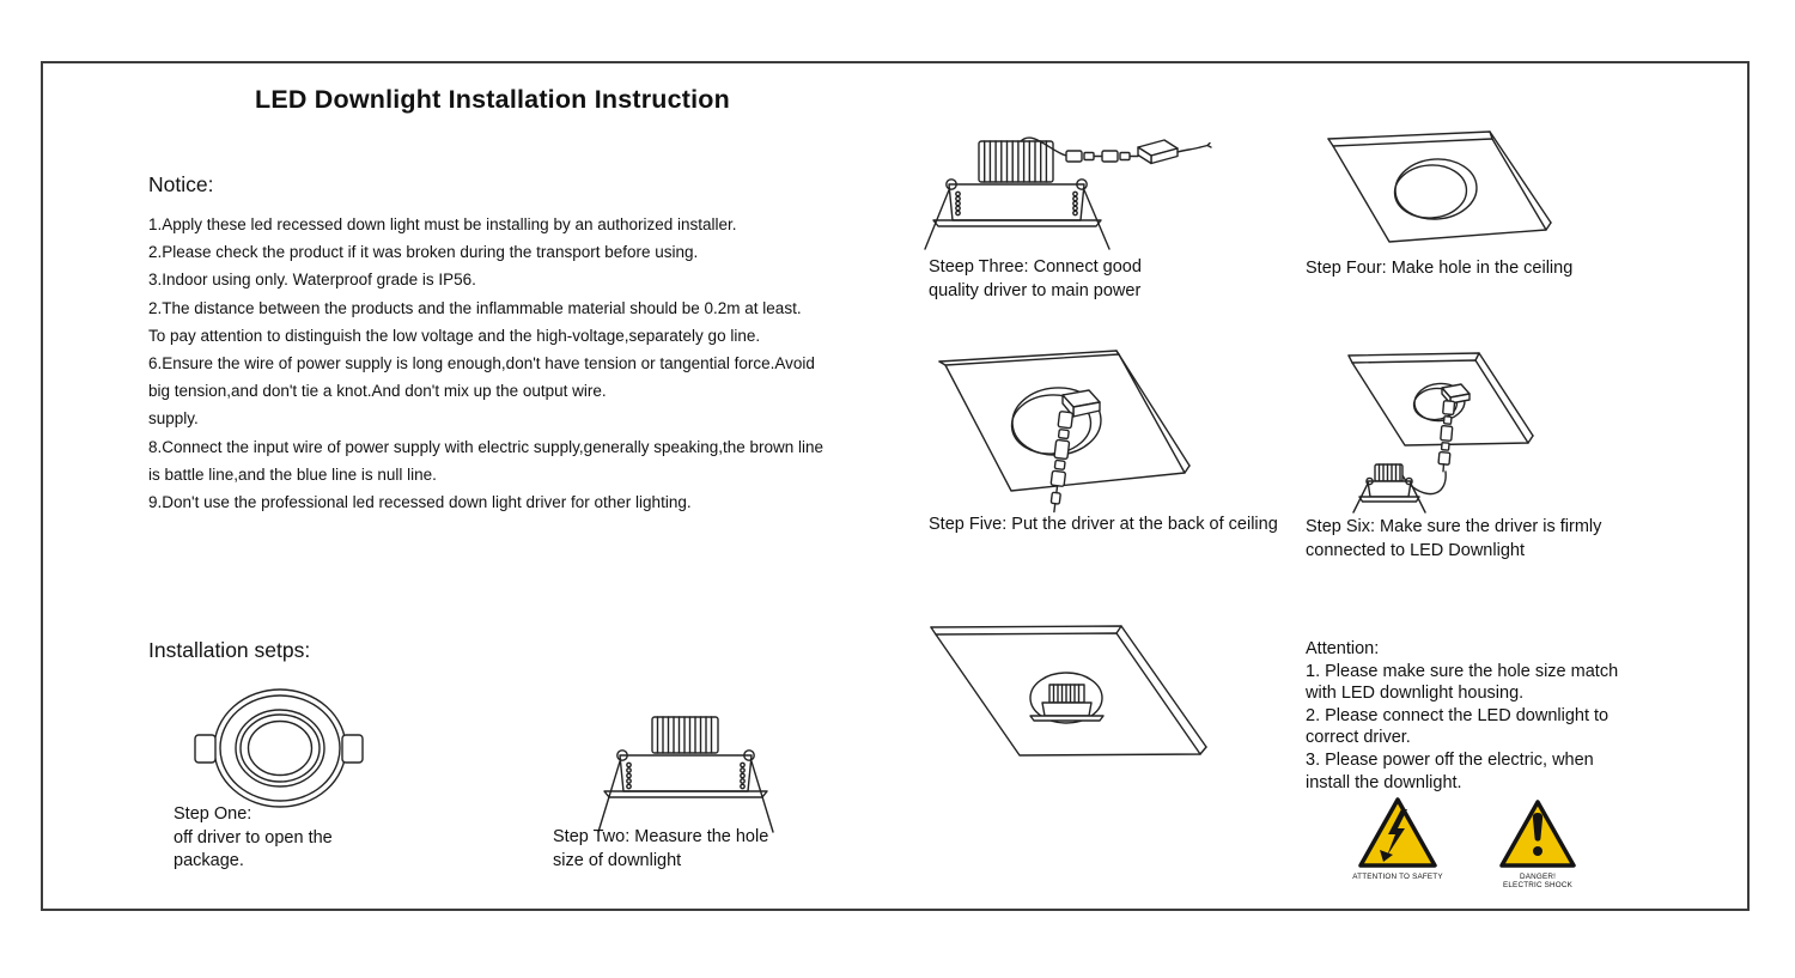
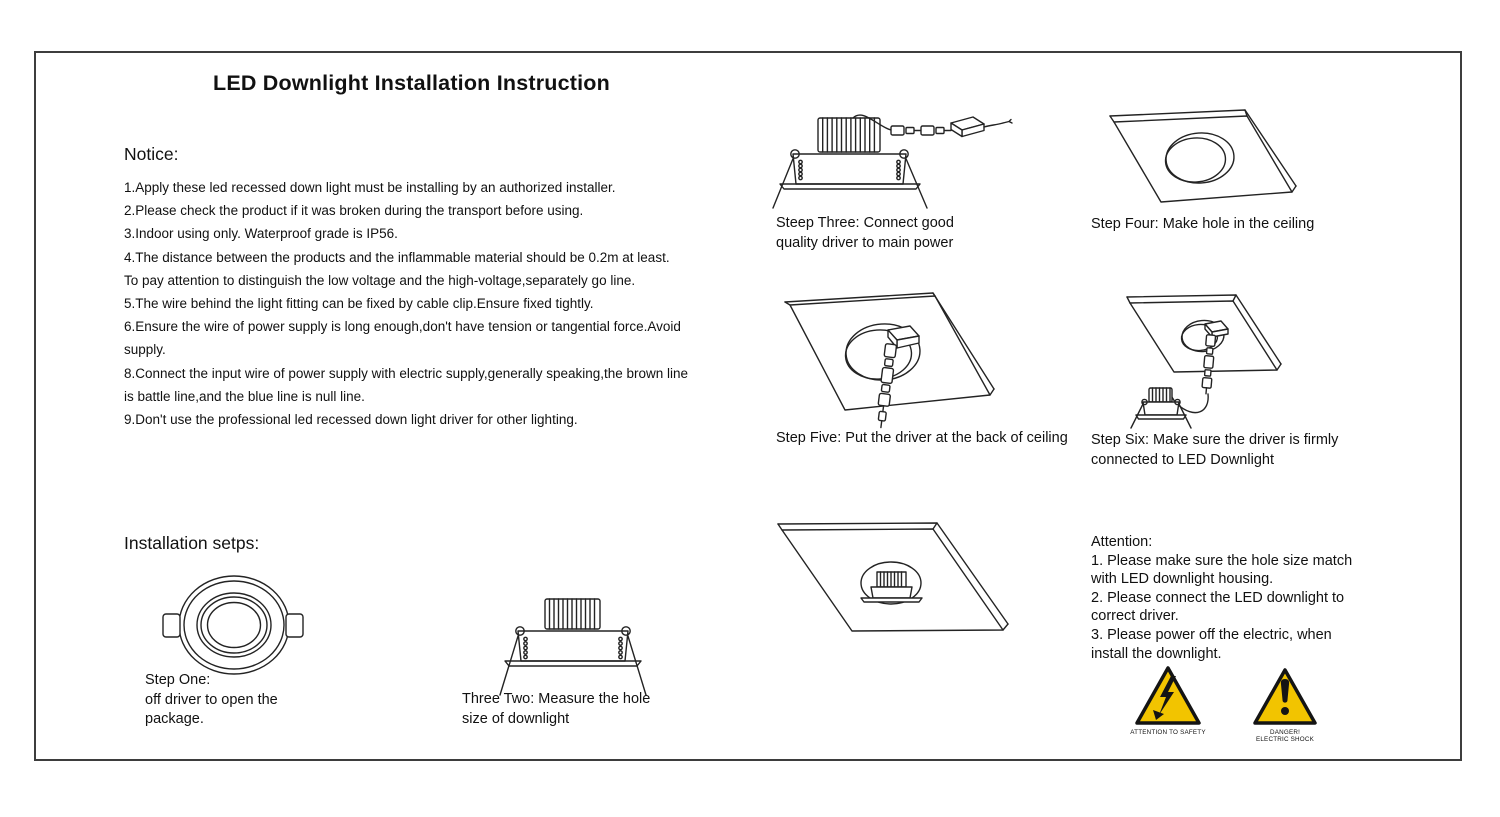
  LED Downlight Installation Instruction
  Notice:
  1.Apply these led recessed down light must be installing by an authorized installer.
  2.Please check the product if it was broken during the transport before using.
  3.Indoor using only. Waterproof grade is IP56.
- 2.The distance between the products and the inflammable material should be 0.2m at least.
+ 4.The distance between the products and the inflammable material should be 0.2m at least.
  To pay attention to distinguish the low voltage and the high-voltage,separately go line.
+ 5.The wire behind the light fitting can be fixed by cable clip.Ensure fixed tightly.
  6.Ensure the wire of power supply is long enough,don't have tension or tangential force.Avoid
- big tension,and don't tie a knot.And don't mix up the output wire.
  supply.
  8.Connect the input wire of power supply with electric supply,generally speaking,the brown line
  is battle line,and the blue line is null line.
  9.Don't use the professional led recessed down light driver for other lighting.
  Installation setps:
  Step One:
  off driver to open the
  package.
- Step Two: Measure the hole
+ Three Two: Measure the hole
  size of downlight
  Steep Three: Connect good
  quality driver to main power
  Step Four: Make hole in the ceiling
  Step Five: Put the driver at the back of ceiling
  Step Six: Make sure the driver is firmly
  connected to LED Downlight
  Attention:
  1. Please make sure the hole size match
  with LED downlight housing.
  2. Please connect the LED downlight to
  correct driver.
  3. Please power off the electric, when
  install the downlight.
